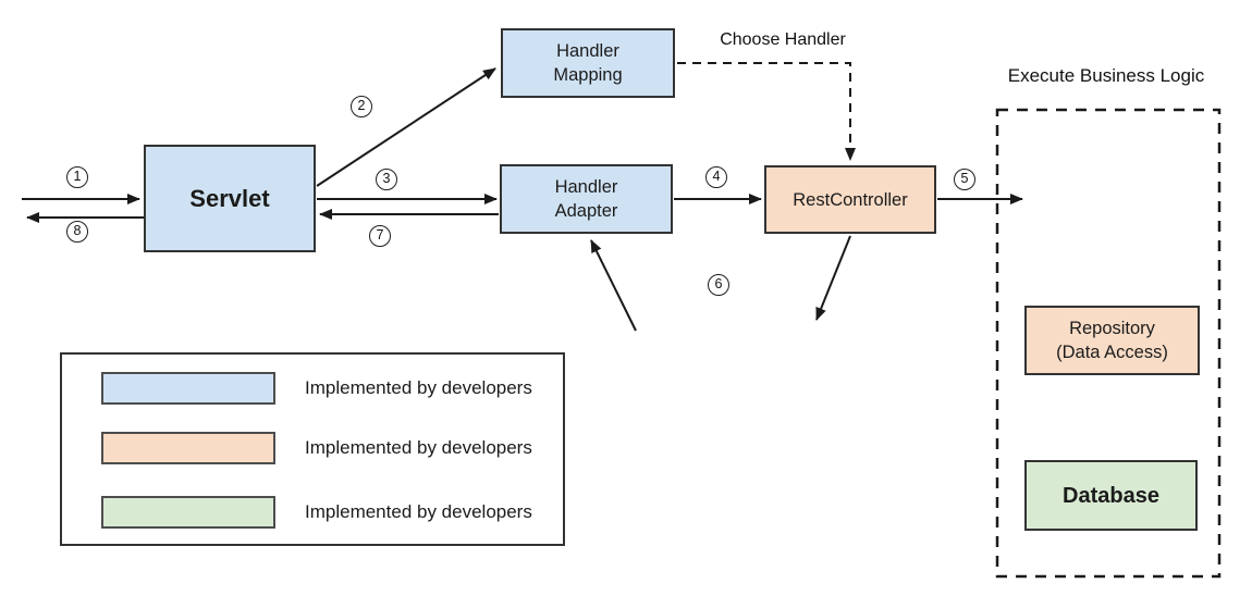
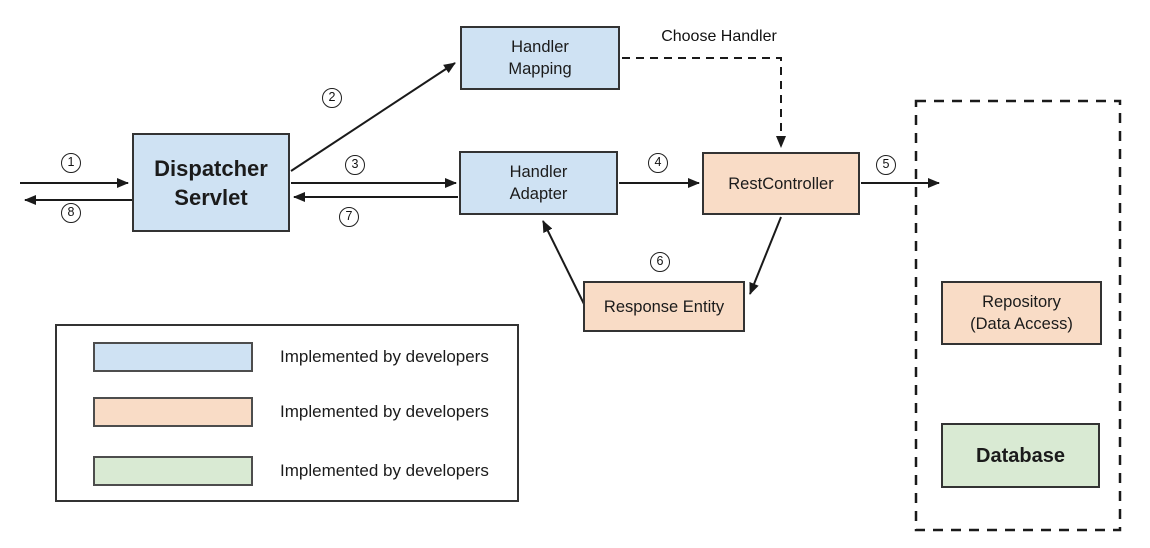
+ Dispatcher
  Servlet
  Handler
  Mapping
  Handler
  Adapter
  RestController
+ Response Entity
  Repository
  (Data Access)
  Database
- Execute Business Logic
  Choose Handler
  1
  2
  3
  4
  5
  6
  7
  8
  Implemented by developers
  Implemented by developers
  Implemented by developers
